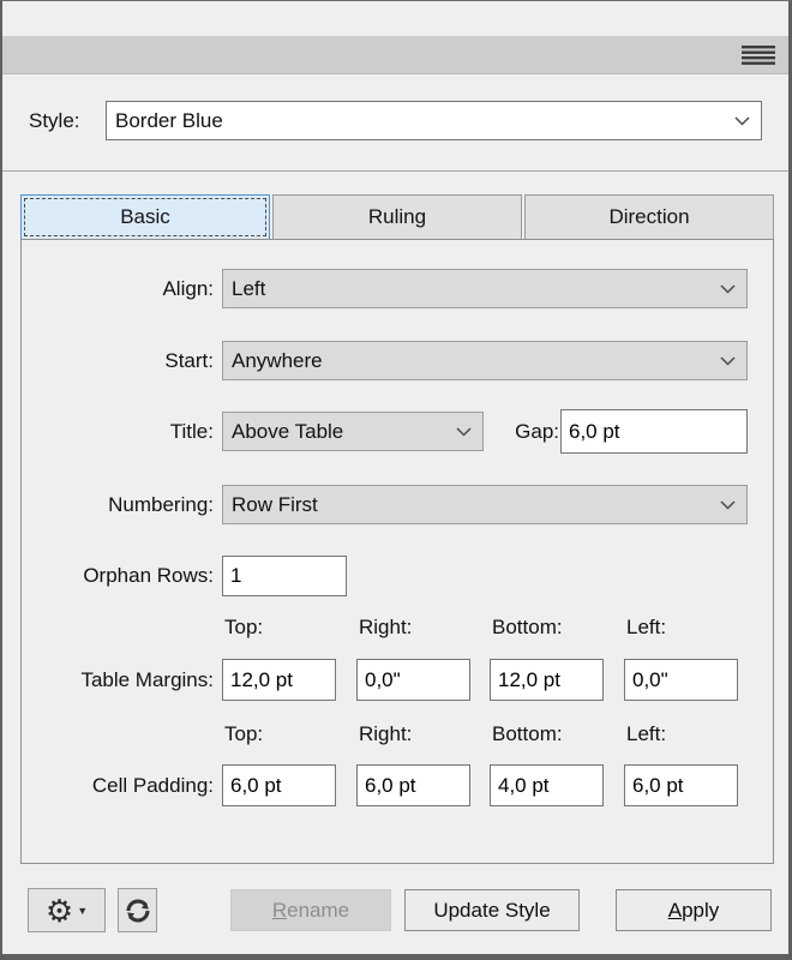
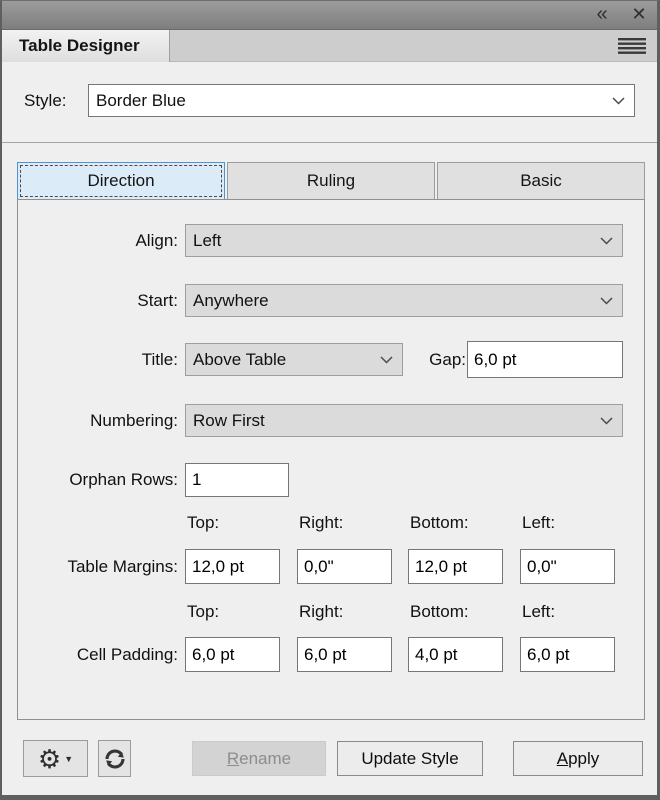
+ «
+ ✕
+ Table Designer
  Style:
  Border Blue
- Basic
+ Direction
  Ruling
- Direction
+ Basic
  Align:
  Left
  Start:
  Anywhere
  Title:
  Above Table
  Gap:
  6,0 pt
  Numbering:
  Row First
  Orphan Rows:
  1
  Top:
  Right:
  Bottom:
  Left:
  Table Margins:
  12,0 pt
  0,0"
  12,0 pt
  0,0"
  Top:
  Right:
  Bottom:
  Left:
  Cell Padding:
  6,0 pt
  6,0 pt
  4,0 pt
  6,0 pt
  ⚙
  ▼
  Rename
  Update Style
  Apply
